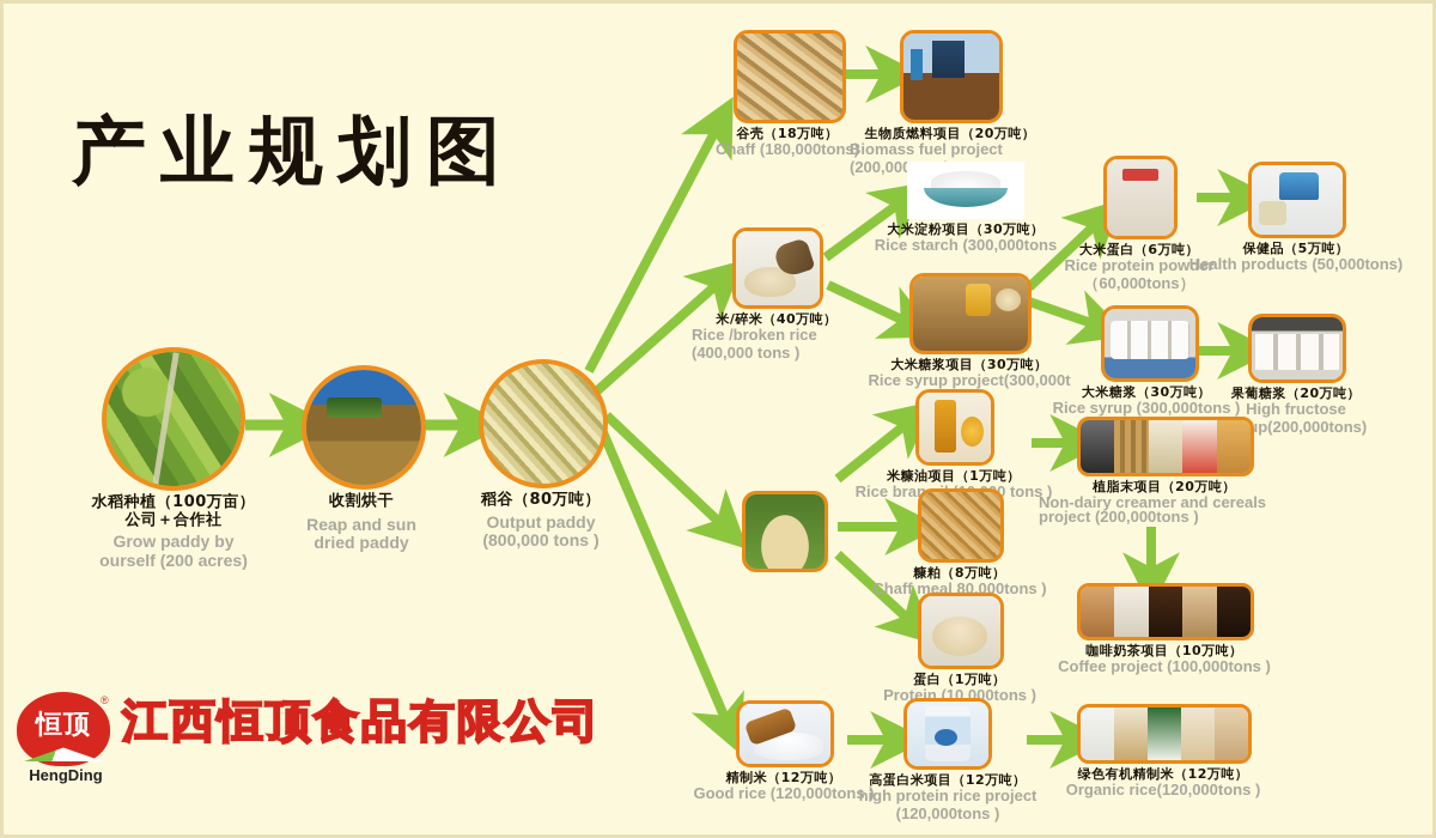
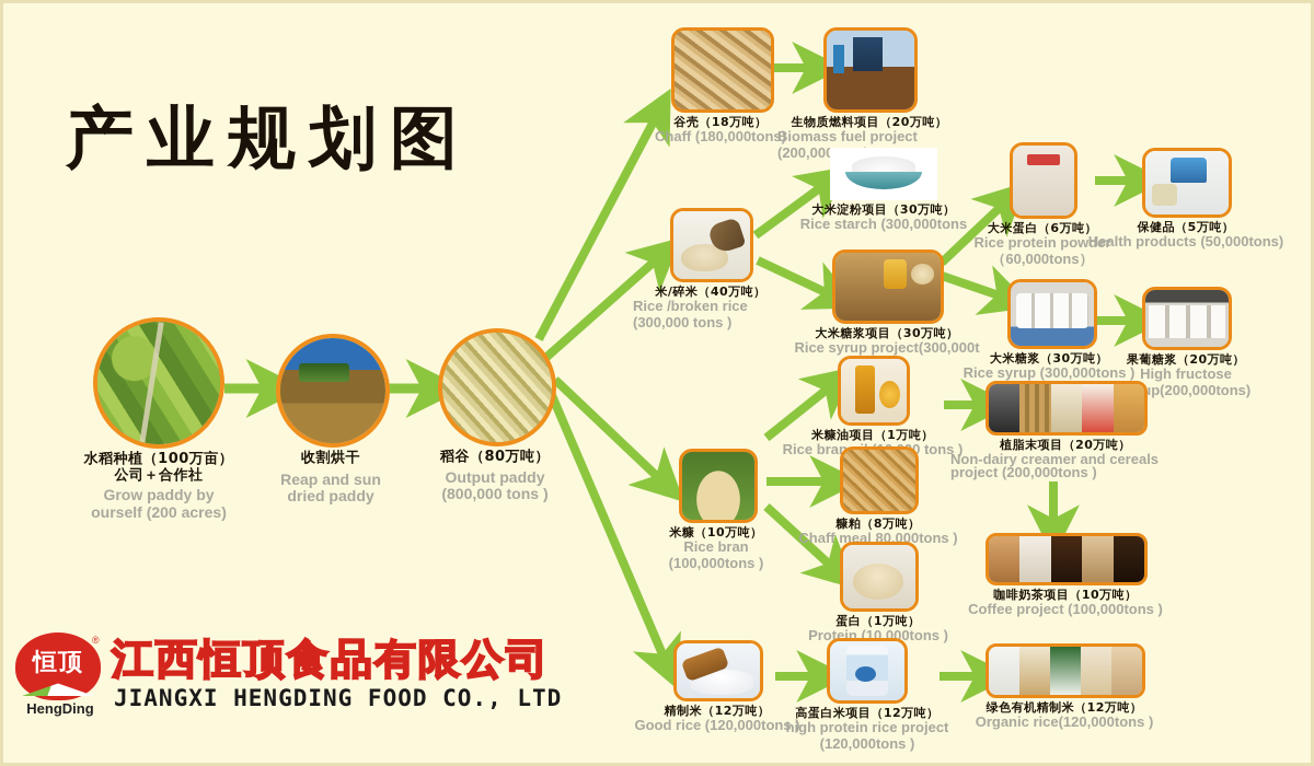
  产业规划图
  水稻种植（100万亩）
  公司＋合作社
  Grow paddy by
  ourself (200 acres)
  收割烘干
  Reap and sun
  dried paddy
  稻谷（80万吨）
  Output paddy
  (800,000 tons )
  谷壳（18万吨）
  Chaff (180,000tons)
  生物质燃料项目（20万吨）
  Biomass fuel project
  米/碎米（40万吨）
  Rice /broken rice
- (400,000 tons )
+ (300,000 tons )
  大米淀粉项目（30万吨）
  Rice starch (300,000tons
  大米糖浆项目（30万吨）
  Rice syrup project(300,000t
  大米蛋白（6万吨）
  Rice protein powder
  （60,000tons）
  大米糖浆（30万吨）
  Rice syrup (300,000tons )
  保健品（5万吨）
  Health products (50,000tons)
  果葡糖浆（20万吨）
  High fructose up(200,000tons)
+ 米糠（10万吨）
+ Rice bran
+ (100,000tons )
  米糠油项目（1万吨）
  糠粕（8万吨）
  Chaff meal 80,000tons )
  蛋白（1万吨）
  Protein (10,000tons )
  植脂末项目（20万吨）
  Non-dairy creamer and cereals
  project (200,000tons )
  咖啡奶茶项目（10万吨）
  Coffee project (100,000tons )
  精制米（12万吨）
  Good rice (120,000tons )
  高蛋白米项目（12万吨）
  high protein rice project
  (120,000tons )
  绿色有机精制米（12万吨）
  Organic rice(120,000tons )
  恒顶
  ®
  HengDing
  江西恒顶食品有限公司
+ JIANGXI HENGDING FOOD CO., LTD
